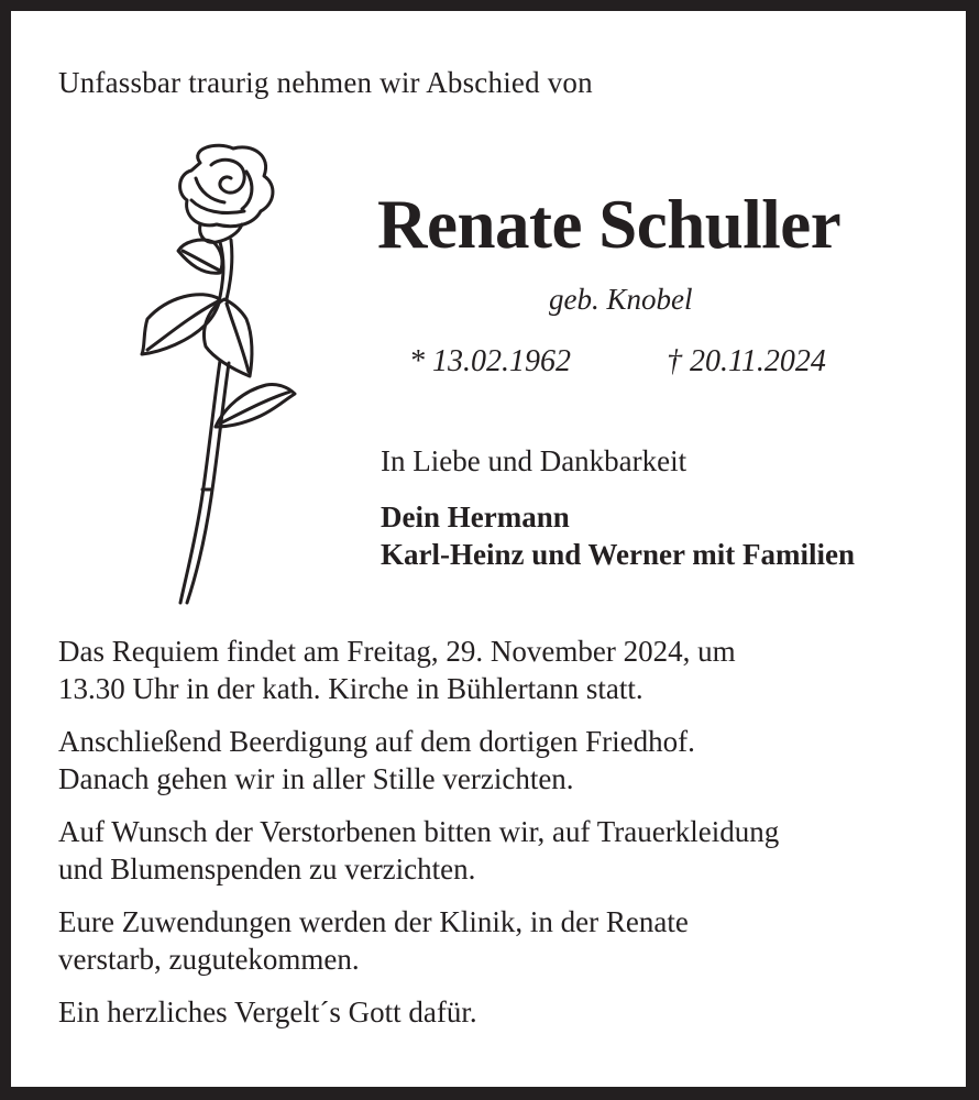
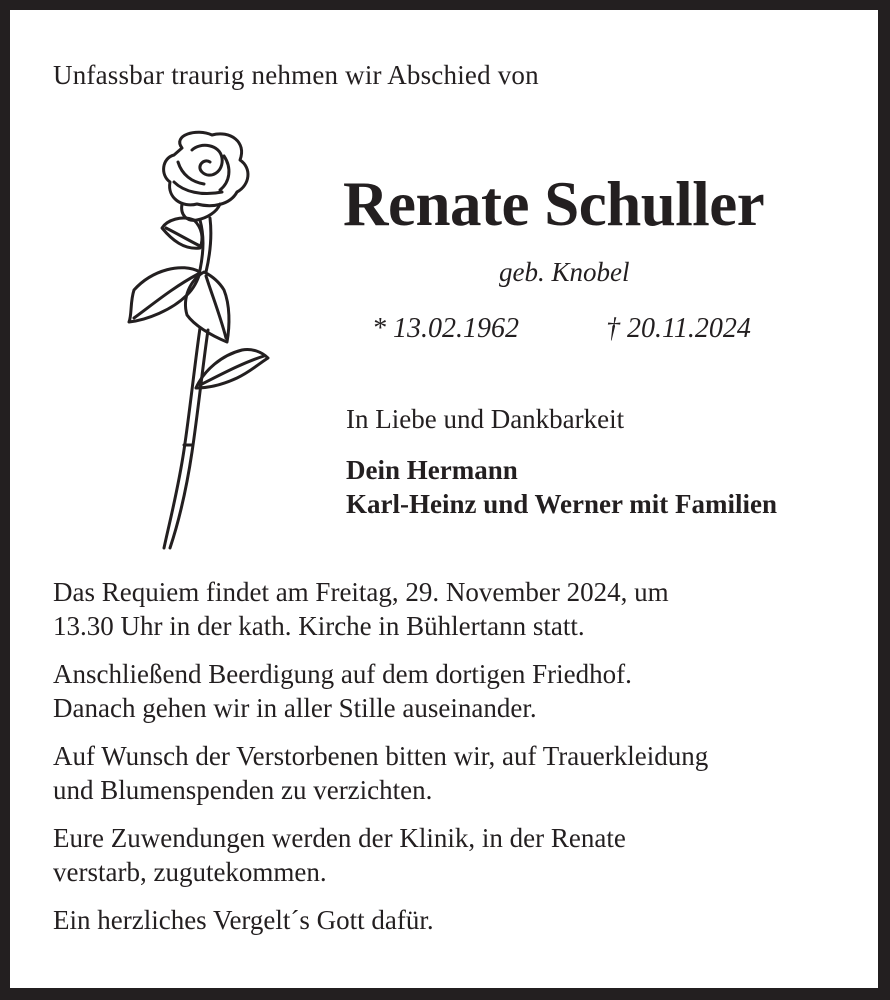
  Unfassbar traurig nehmen wir Abschied von
  Renate Schuller
  geb. Knobel
  * 13.02.1962
  † 20.11.2024
  In Liebe und Dankbarkeit
  Dein Hermann
  Karl-Heinz und Werner mit Familien
  Das Requiem findet am Freitag, 29. November 2024, um
  13.30 Uhr in der kath. Kirche in Bühlertann statt.
  Anschließend Beerdigung auf dem dortigen Friedhof.
- Danach gehen wir in aller Stille verzichten.
+ Danach gehen wir in aller Stille auseinander.
  Auf Wunsch der Verstorbenen bitten wir, auf Trauerkleidung
  und Blumenspenden zu verzichten.
  Eure Zuwendungen werden der Klinik, in der Renate
  verstarb, zugutekommen.
  Ein herzliches Vergelt´s Gott dafür.
